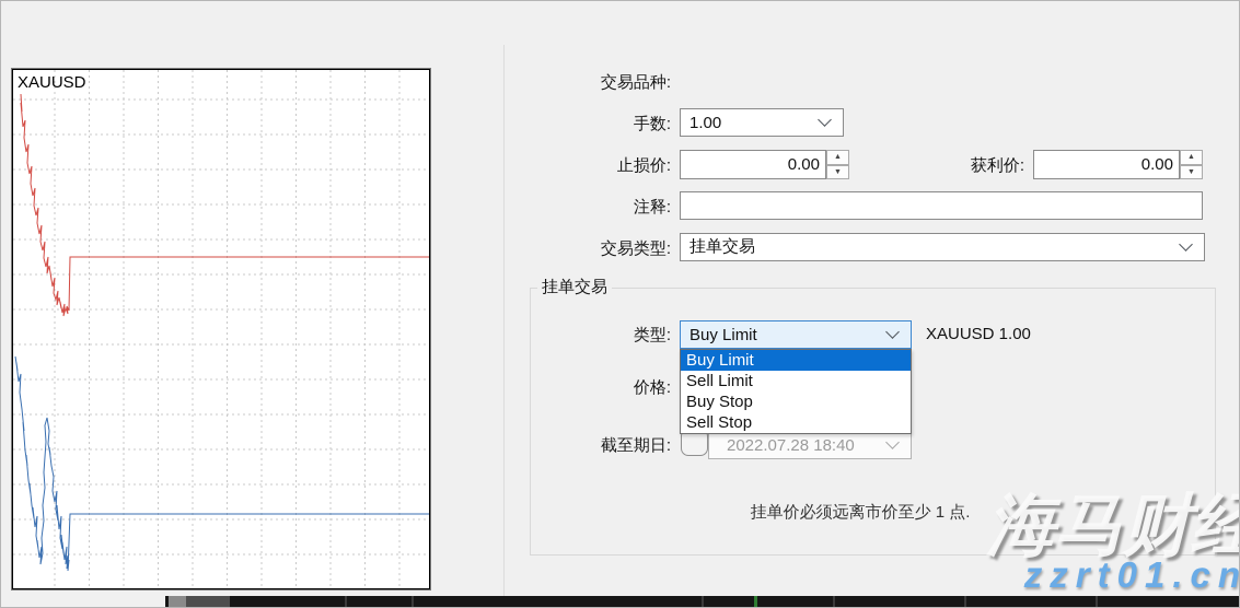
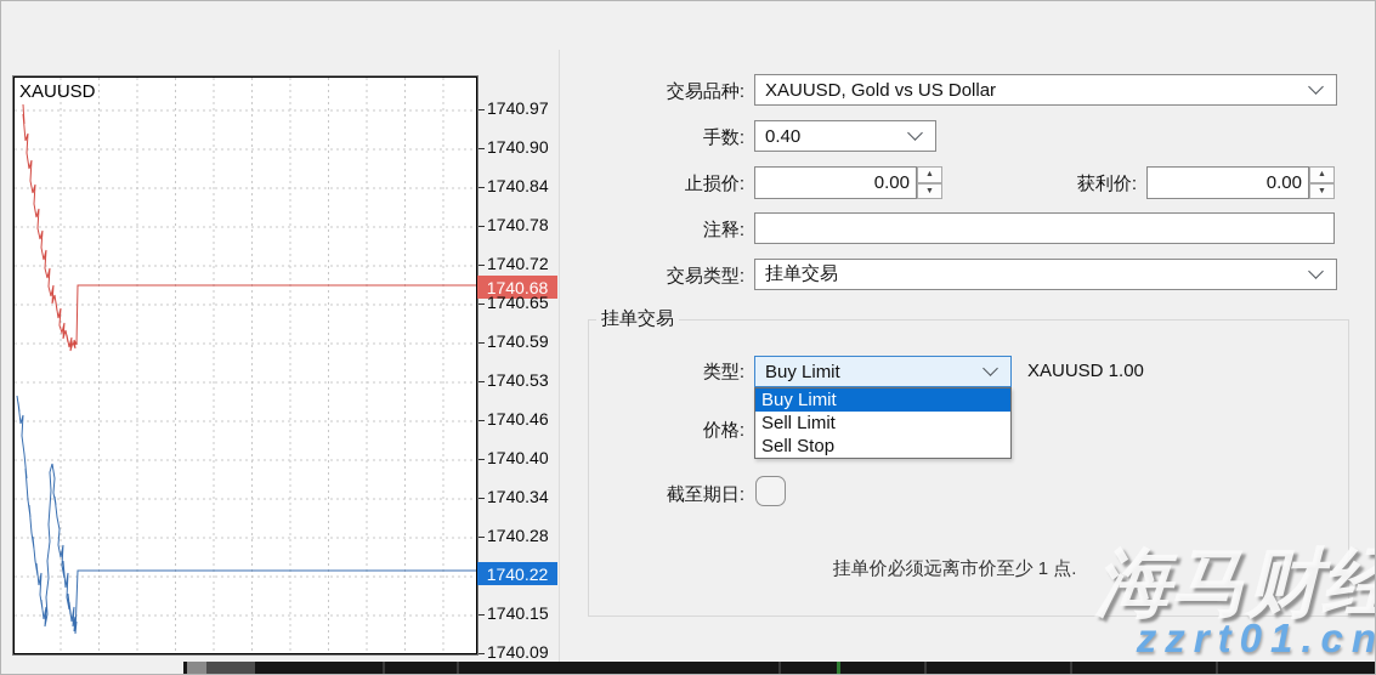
  XAUUSD
+ 1740.68
+ 1740.22
+ 1740.97
+ 1740.90
+ 1740.84
+ 1740.78
+ 1740.72
+ 1740.65
+ 1740.59
+ 1740.53
+ 1740.46
+ 1740.40
+ 1740.34
+ 1740.28
+ 1740.15
+ 1740.09
  交易品种:
+ XAUUSD, Gold vs US Dollar
  手数:
- 1.00
+ 0.40
  止损价:
  0.00
  获利价:
  0.00
  注释:
  交易类型:
  挂单交易
  挂单交易
  类型:
  Buy Limit
  XAUUSD 1.00
  Buy Limit
  Sell Limit
- Buy Stop
  Sell Stop
  价格:
  截至期日:
- 2022.07.28 18:40
  挂单价必须远离市价至少 1 点.
  海马财经
  zzrt01.cn
